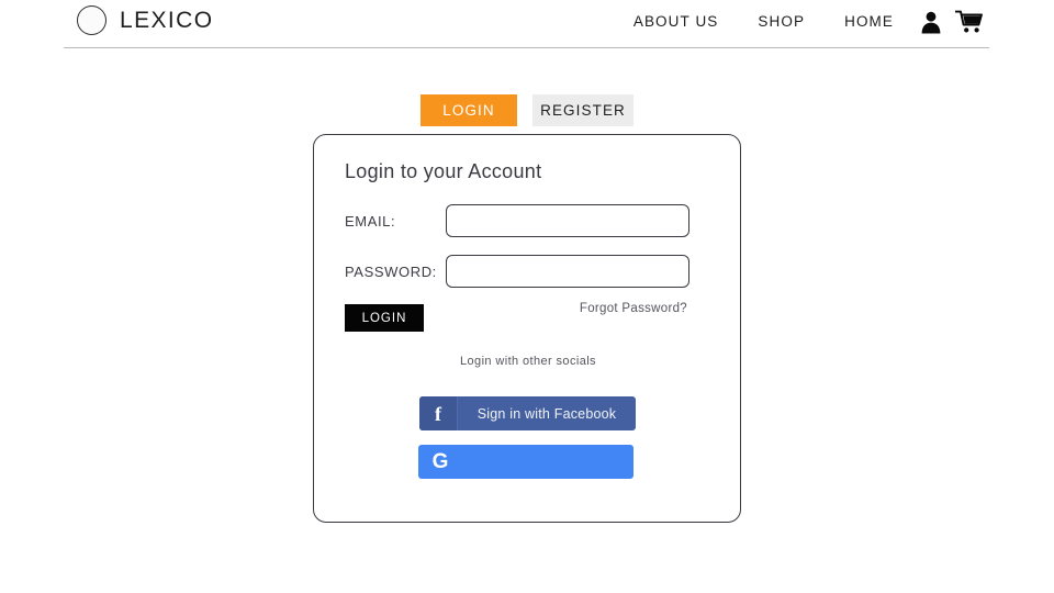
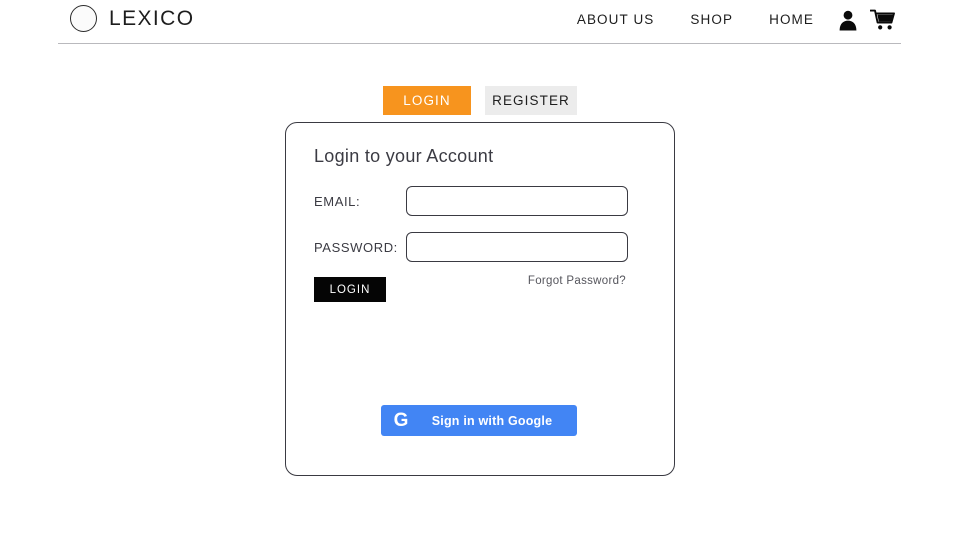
  LEXICO
  ABOUT US
  SHOP
  HOME
  LOGIN
  REGISTER
  Login to your Account
  EMAIL:
  PASSWORD:
  LOGIN
  Forgot Password?
- Login with other socials
- f
- Sign in with Facebook
  G
+ Sign in with Google
